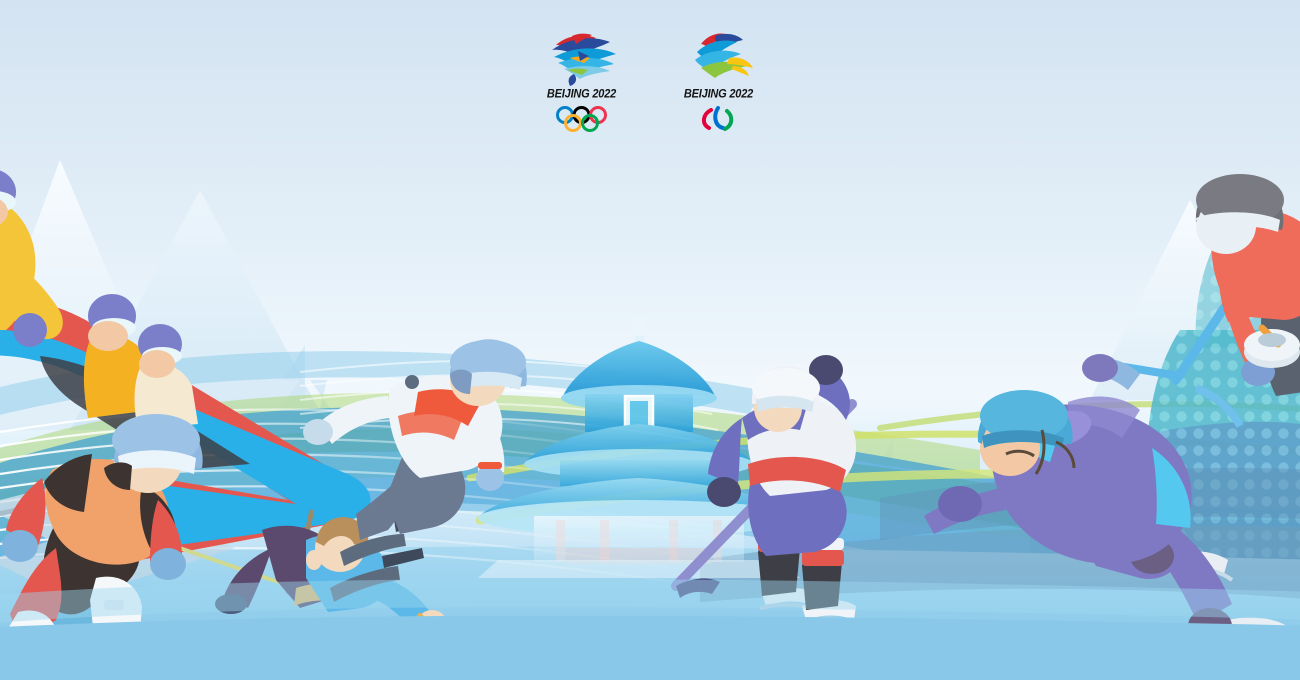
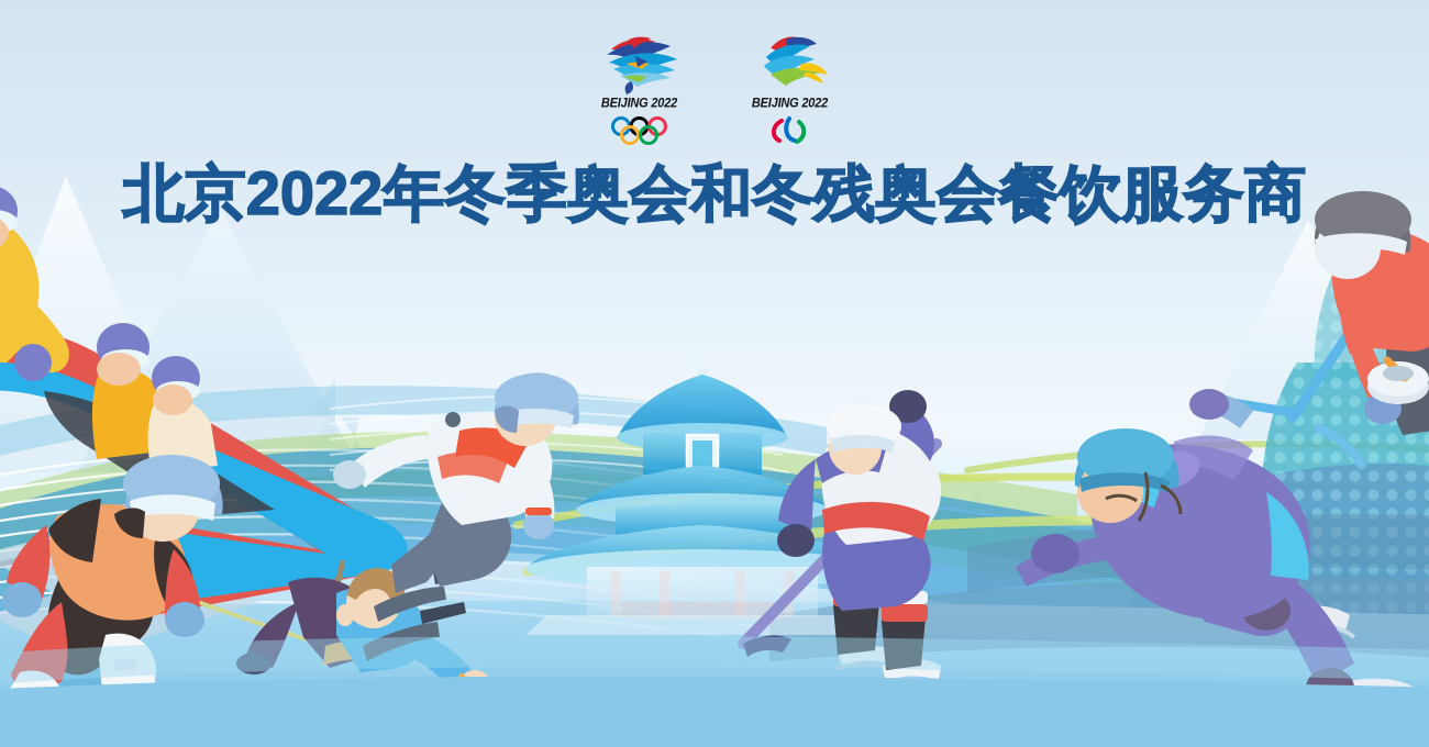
  BEIJING 2022
  BEIJING 2022
+ 北京2022年冬季奥会和冬残奥会餐饮服务商
